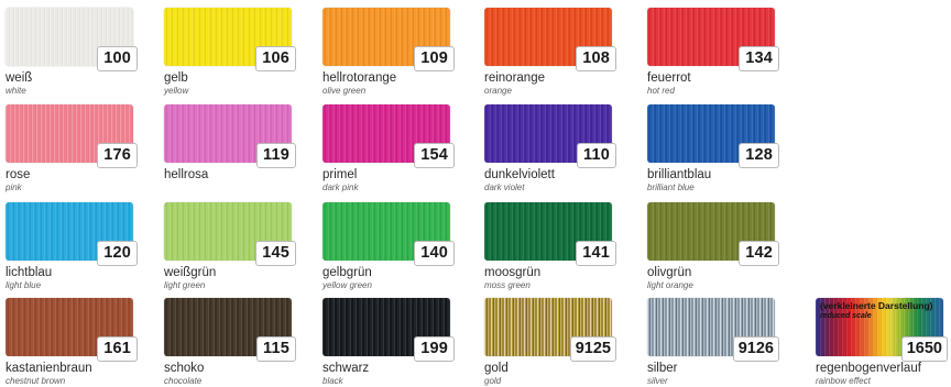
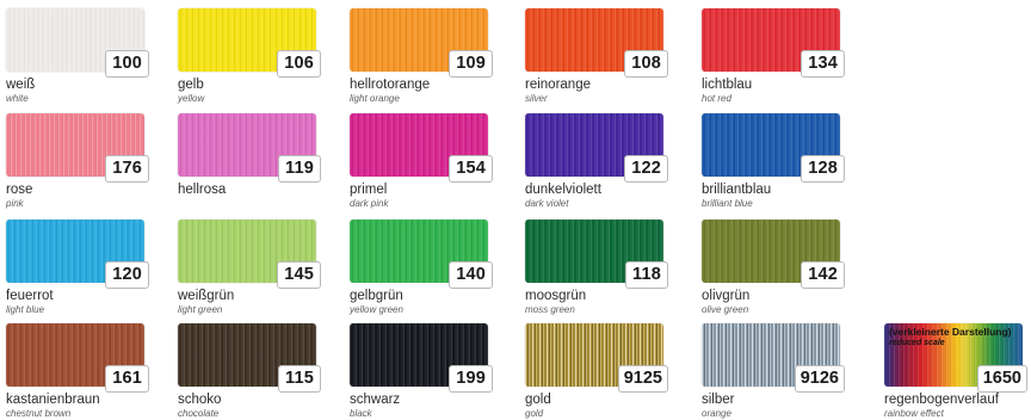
  100
  weiß
  white
  106
  gelb
  yellow
  109
  hellrotorange
- olive green
+ light orange
  108
  reinorange
- orange
+ silver
  134
- feuerrot
+ lichtblau
  hot red
  176
  rose
  pink
  119
  hellrosa
  154
  primel
  dark pink
- 110
+ 122
  dunkelviolett
  dark violet
  128
  brilliantblau
  brilliant blue
  120
- lichtblau
+ feuerrot
  light blue
  145
  weißgrün
  light green
  140
  gelbgrün
  yellow green
- 141
+ 118
  moosgrün
  moss green
  142
  olivgrün
- light orange
+ olive green
  161
  kastanienbraun
  chestnut brown
  115
  schoko
  chocolate
  199
  schwarz
  black
  9125
  gold
  gold
  9126
  silber
- silver
+ orange
  (verkleinerte Darstellung)
  1650
  regenbogenverlauf
  rainbow effect
